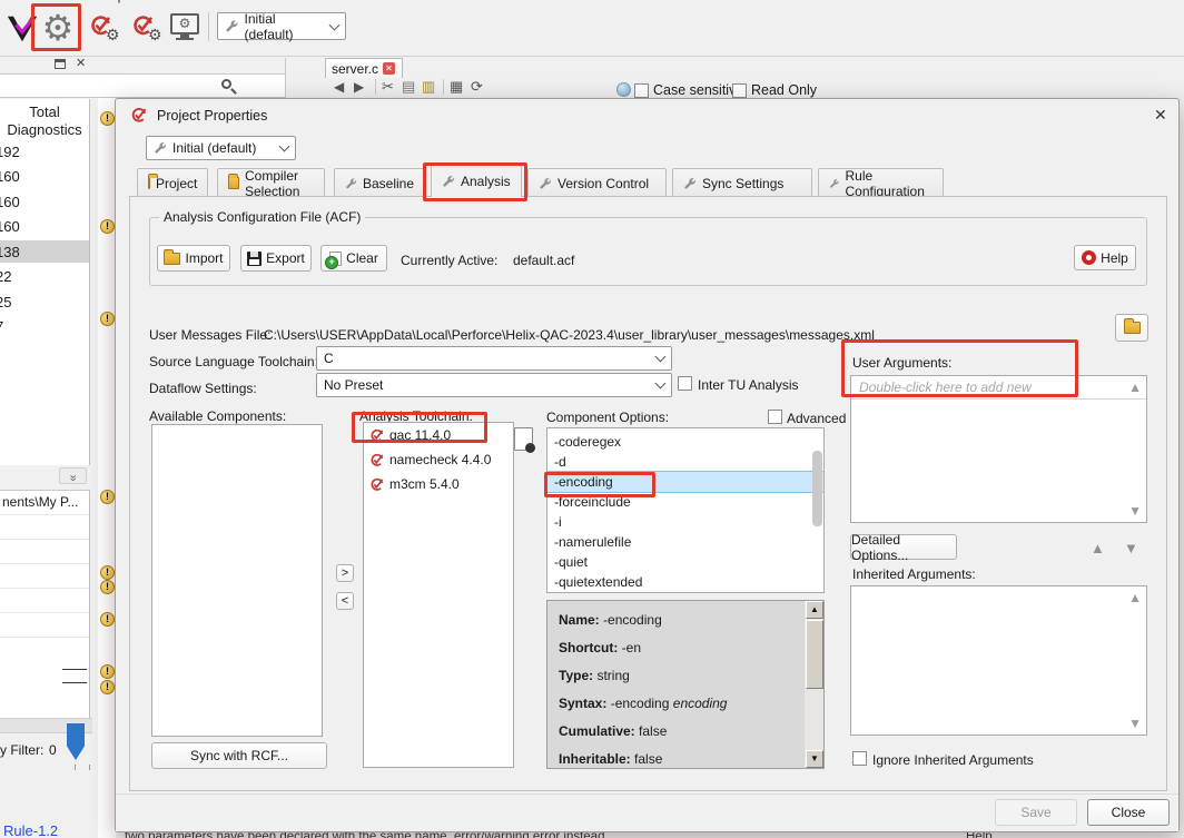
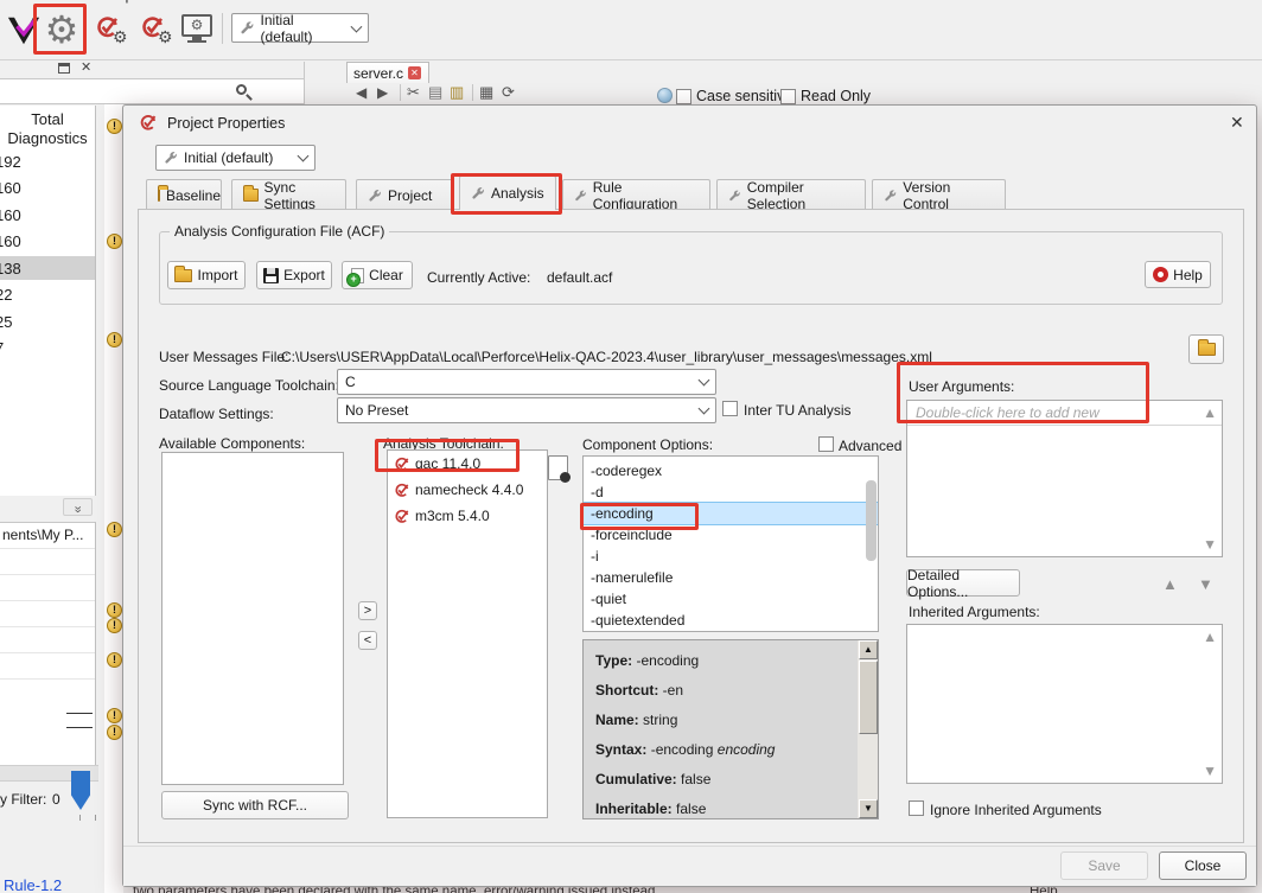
  ⚙
  ⚙
  ⚙
  ⚙
  Initial (default)
  ✕
  Total
  Diagnostics
  nents\My P...
  y Filter:
  0
  Rule-1.2
  !
  !
  !
  !
  !
  !
  !
  !
  !
  server.c
  ✕
  ◀
  ▶
  ✂
  ▤
  ▥
  ▦
  ⟳
  Case sensiti
  Read Only
- two parameters have been declared with the same name, error/warning error instead
+ two parameters have been declared with the same name, error/warning issued instead
  Help
  Project Properties
  ✕
  Initial (default)
- Project
+ Baseline
- Compiler Selection
+ Sync Settings
- Baseline
+ Project
  Analysis
- Version Control
+ Rule Configuration
- Sync Settings
+ Compiler Selection
- Rule Configuration
+ Version Control
  Analysis Configuration File (ACF)
  Import
  Export
  Clear
  Currently Active:
  default.acf
  Help
  User Messages File:
  C:\Users\USER\AppData\Local\Perforce\Helix-QAC-2023.4\user_library\user_messages\messages.xml
  Source Language Toolchain
  C
  Dataflow Settings:
  No Preset
  Inter TU Analysis
  User Arguments:
  Double-click here to add new
  ▲
  ▼
  Available Components:
  Analysis Toolchain:
  Component Options:
  Advanced
  >
  <
  qac 11.4.0
  namecheck 4.4.0
  m3cm 5.4.0
  -coderegex
  -d
  -encoding
  -forceinclude
  -i
  -namerulefile
  -quiet
  -quietextended
- Name: -encoding
+ Type: -encoding
  Shortcut: -en
- Type: string
+ Name: string
  Syntax: -encoding encoding
  Cumulative: false
  Inheritable: false
  ▲
  ▼
  Detailed Options...
  ▲
  ▼
  Inherited Arguments:
  ▲
  ▼
  Ignore Inherited Arguments
  Sync with RCF...
  Save
  Close
